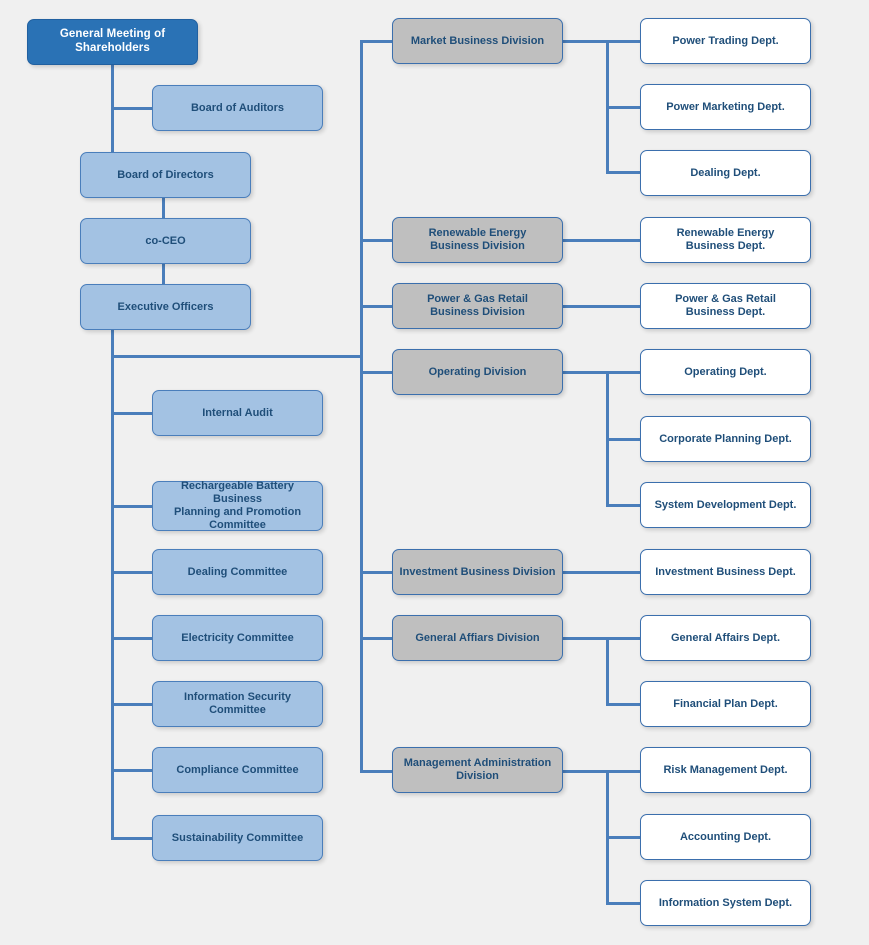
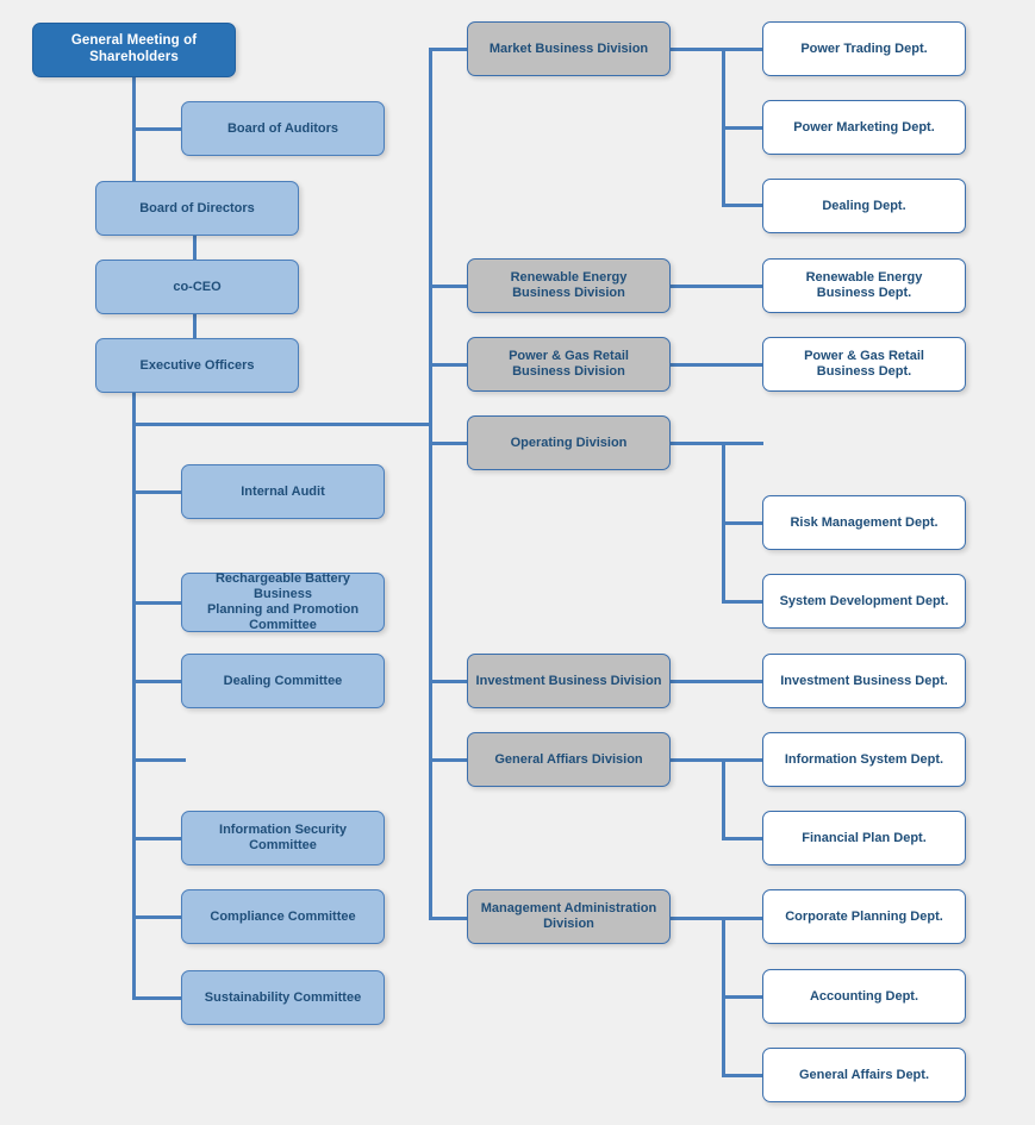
  General Meeting of
  Shareholders
  Board of Auditors
  Board of Directors
  co-CEO
  Executive Officers
  Internal Audit
  Rechargeable Battery Business
  Planning and Promotion
  Committee
  Dealing Committee
- Electricity Committee
  Information Security
  Committee
  Compliance Committee
  Sustainability Committee
  Market Business Division
  Renewable Energy
  Business Division
  Power & Gas Retail
  Business Division
  Operating Division
  Investment Business Division
  General Affiars Division
  Management Administration
  Division
  Power Trading Dept.
  Power Marketing Dept.
  Dealing Dept.
  Renewable Energy
  Business Dept.
  Power & Gas Retail
  Business Dept.
- Operating Dept.
- Corporate Planning Dept.
+ Risk Management Dept.
  System Development Dept.
  Investment Business Dept.
- General Affairs Dept.
+ Information System Dept.
  Financial Plan Dept.
- Risk Management Dept.
+ Corporate Planning Dept.
  Accounting Dept.
- Information System Dept.
+ General Affairs Dept.
